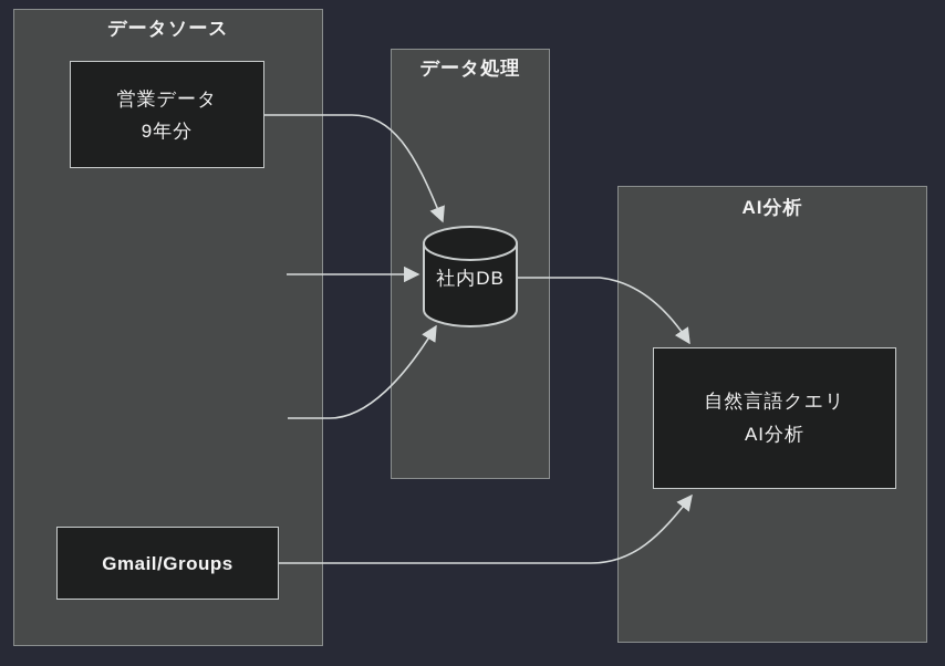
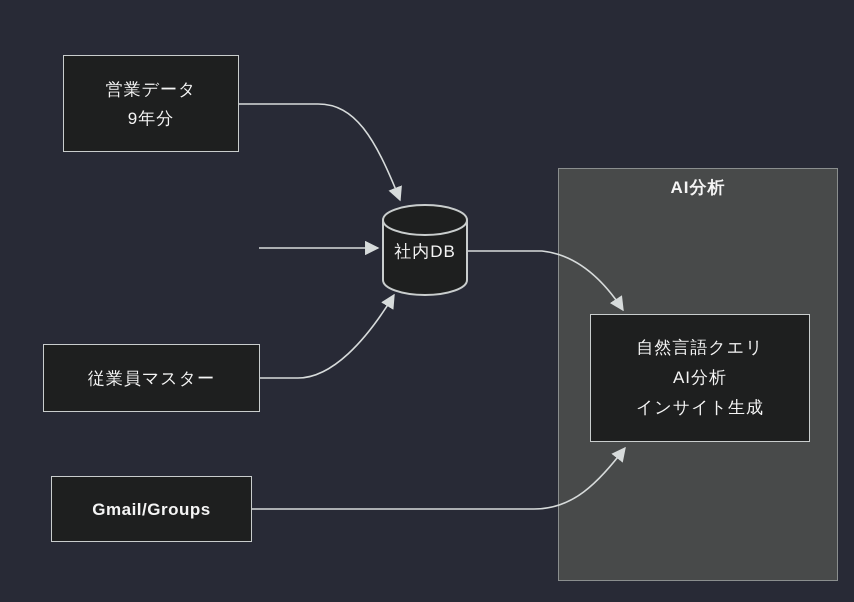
- データソース
- データ処理
  AI分析
  営業データ
  9年分
+ 従業員マスター
  Gmail/Groups
  自然言語クエリ
  AI分析
+ インサイト生成
  社内DB
